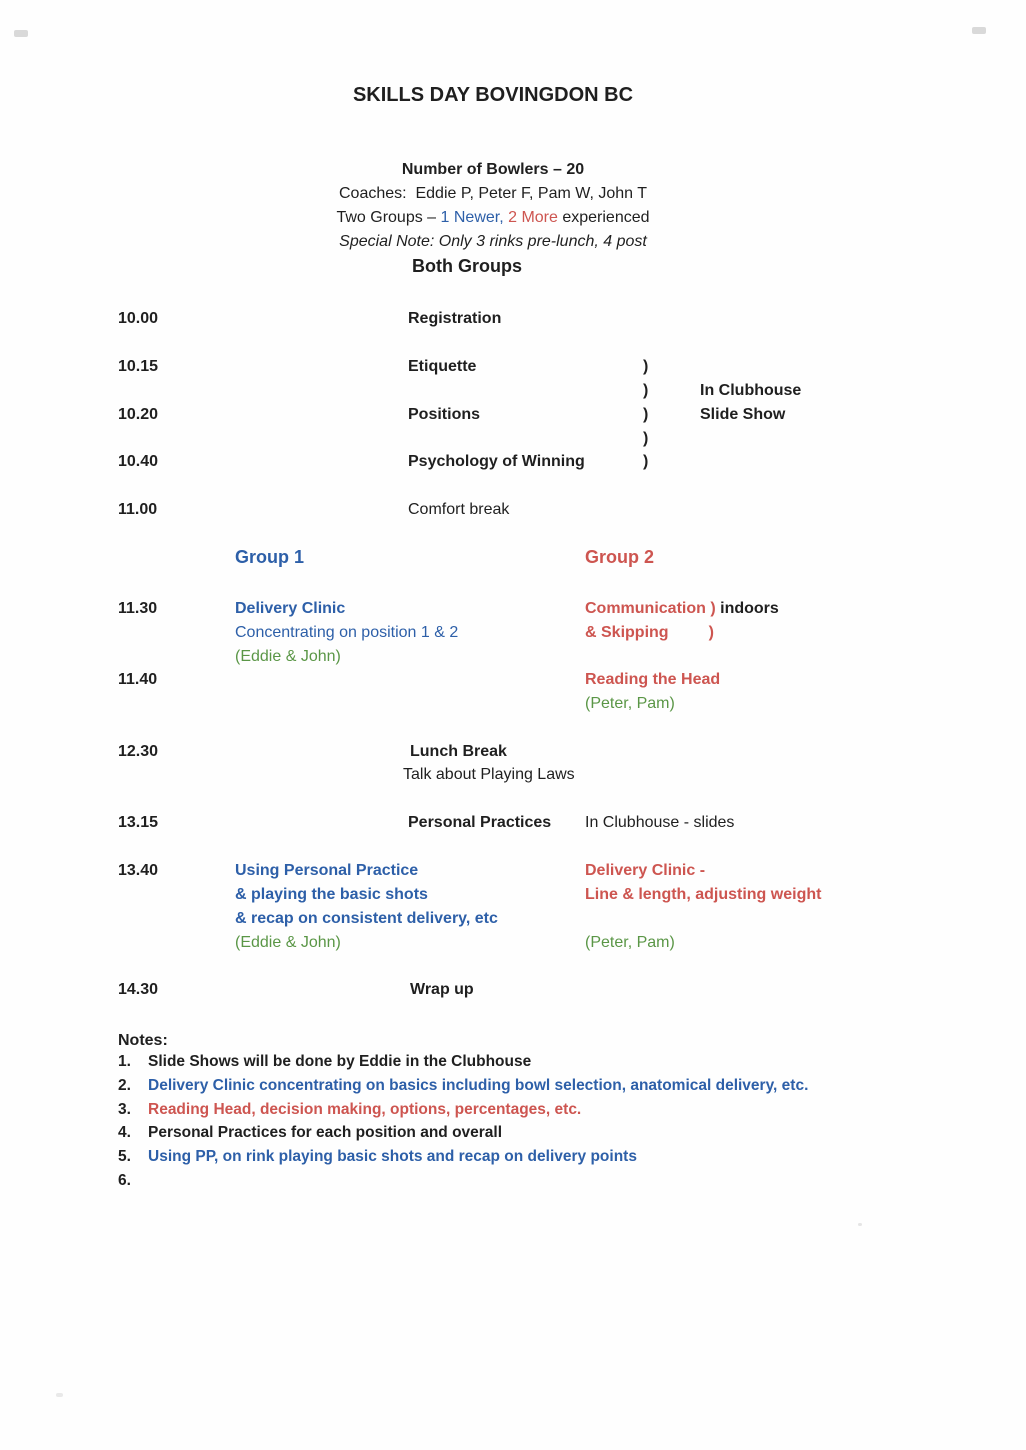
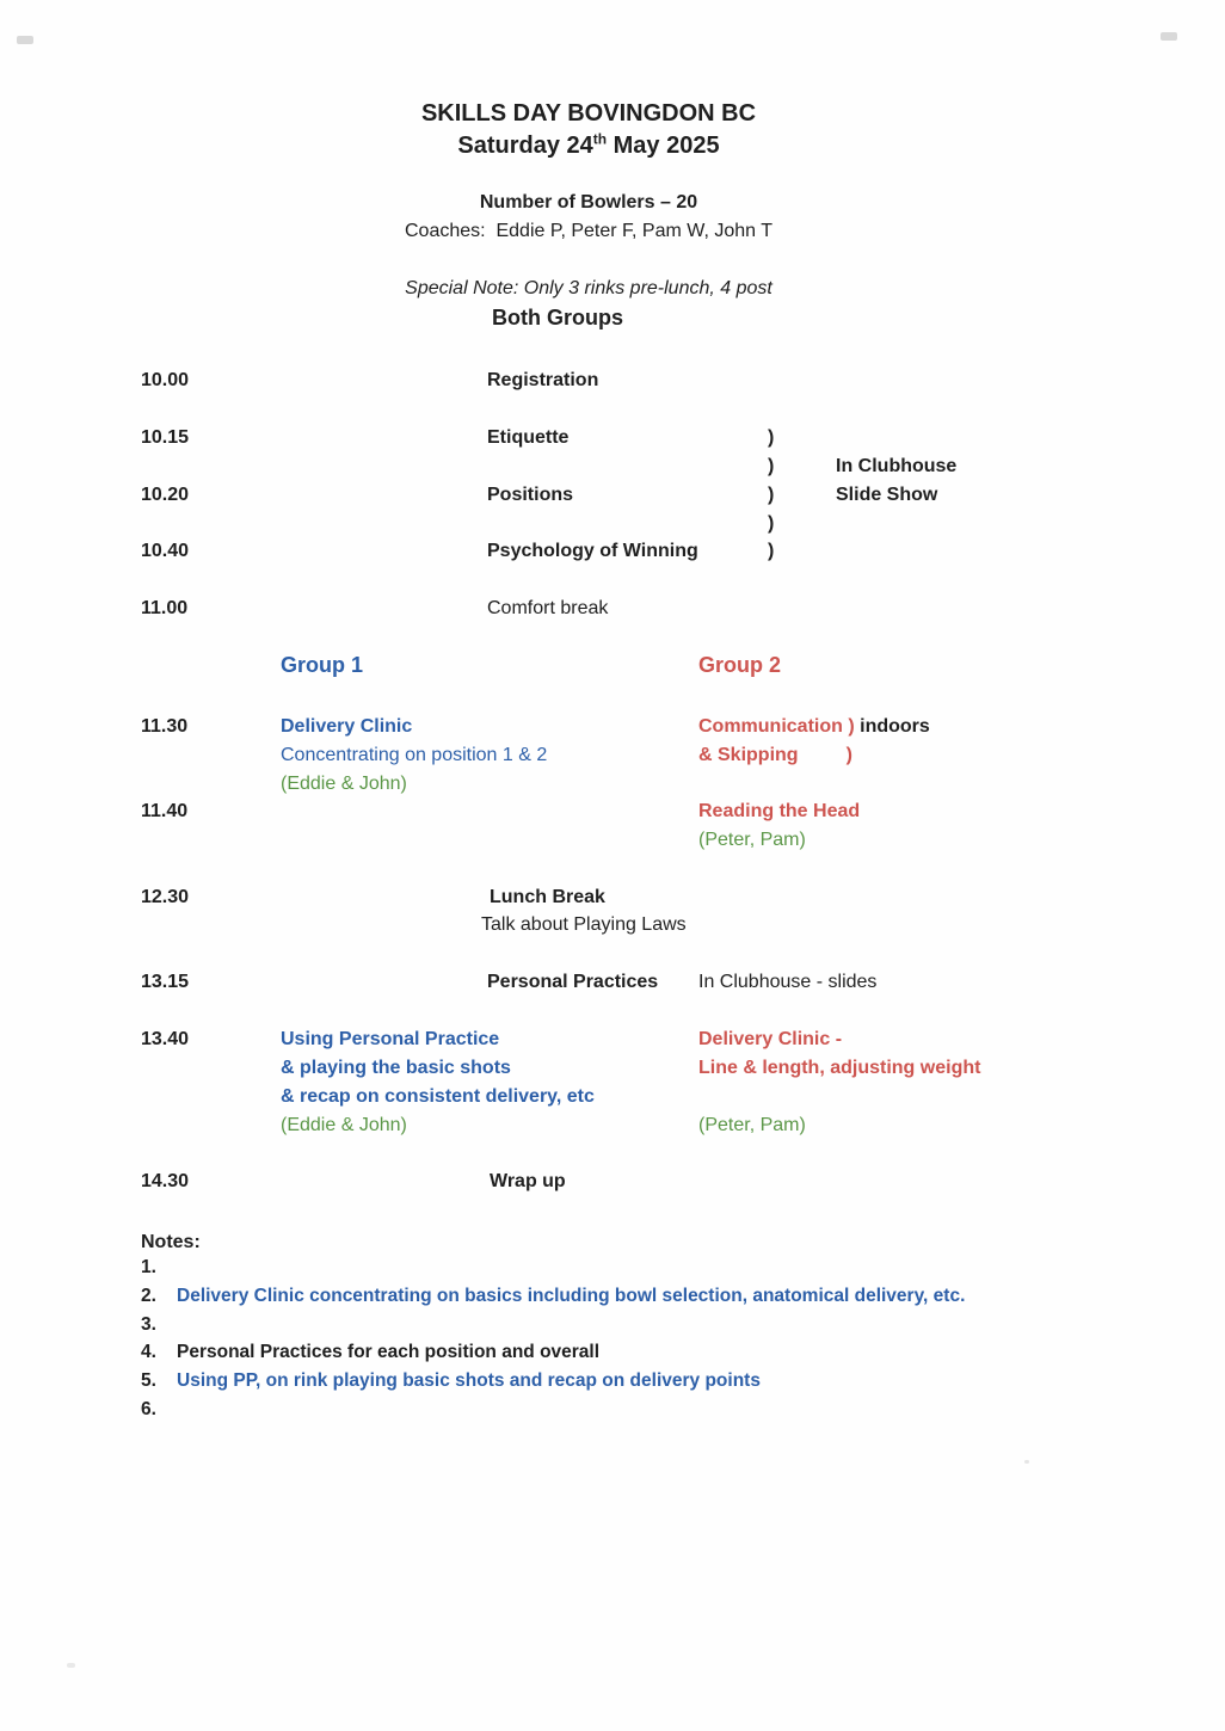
  SKILLS DAY BOVINGDON BC
+ Saturday 24th May 2025
  Number of Bowlers – 20
  Coaches: Eddie P, Peter F, Pam W, John T
- Two Groups – 1 Newer, 2 More experienced
  Special Note: Only 3 rinks pre-lunch, 4 post
  Both Groups
  10.00
  Registration
  10.15
  Etiquette
  )
  )
  In Clubhouse
  10.20
  Positions
  )
  Slide Show
  )
  10.40
  Psychology of Winning
  )
  11.00
  Comfort break
  Group 1
  Group 2
  11.30
  Delivery Clinic
  Concentrating on position 1 & 2
  (Eddie & John)
  Communication ) indoors
  & Skipping )
  11.40
  Reading the Head
  (Peter, Pam)
  12.30
  Lunch Break
  Talk about Playing Laws
  13.15
  Personal Practices
  In Clubhouse - slides
  13.40
  Using Personal Practice
  & playing the basic shots
  & recap on consistent delivery, etc
  (Eddie & John)
  Delivery Clinic -
  Line & length, adjusting weight
  (Peter, Pam)
  14.30
  Wrap up
  Notes:
  1.
- Slide Shows will be done by Eddie in the Clubhouse
  2.
  Delivery Clinic concentrating on basics including bowl selection, anatomical delivery, etc.
  3.
- Reading Head, decision making, options, percentages, etc.
  4.
  Personal Practices for each position and overall
  5.
  Using PP, on rink playing basic shots and recap on delivery points
  6.
